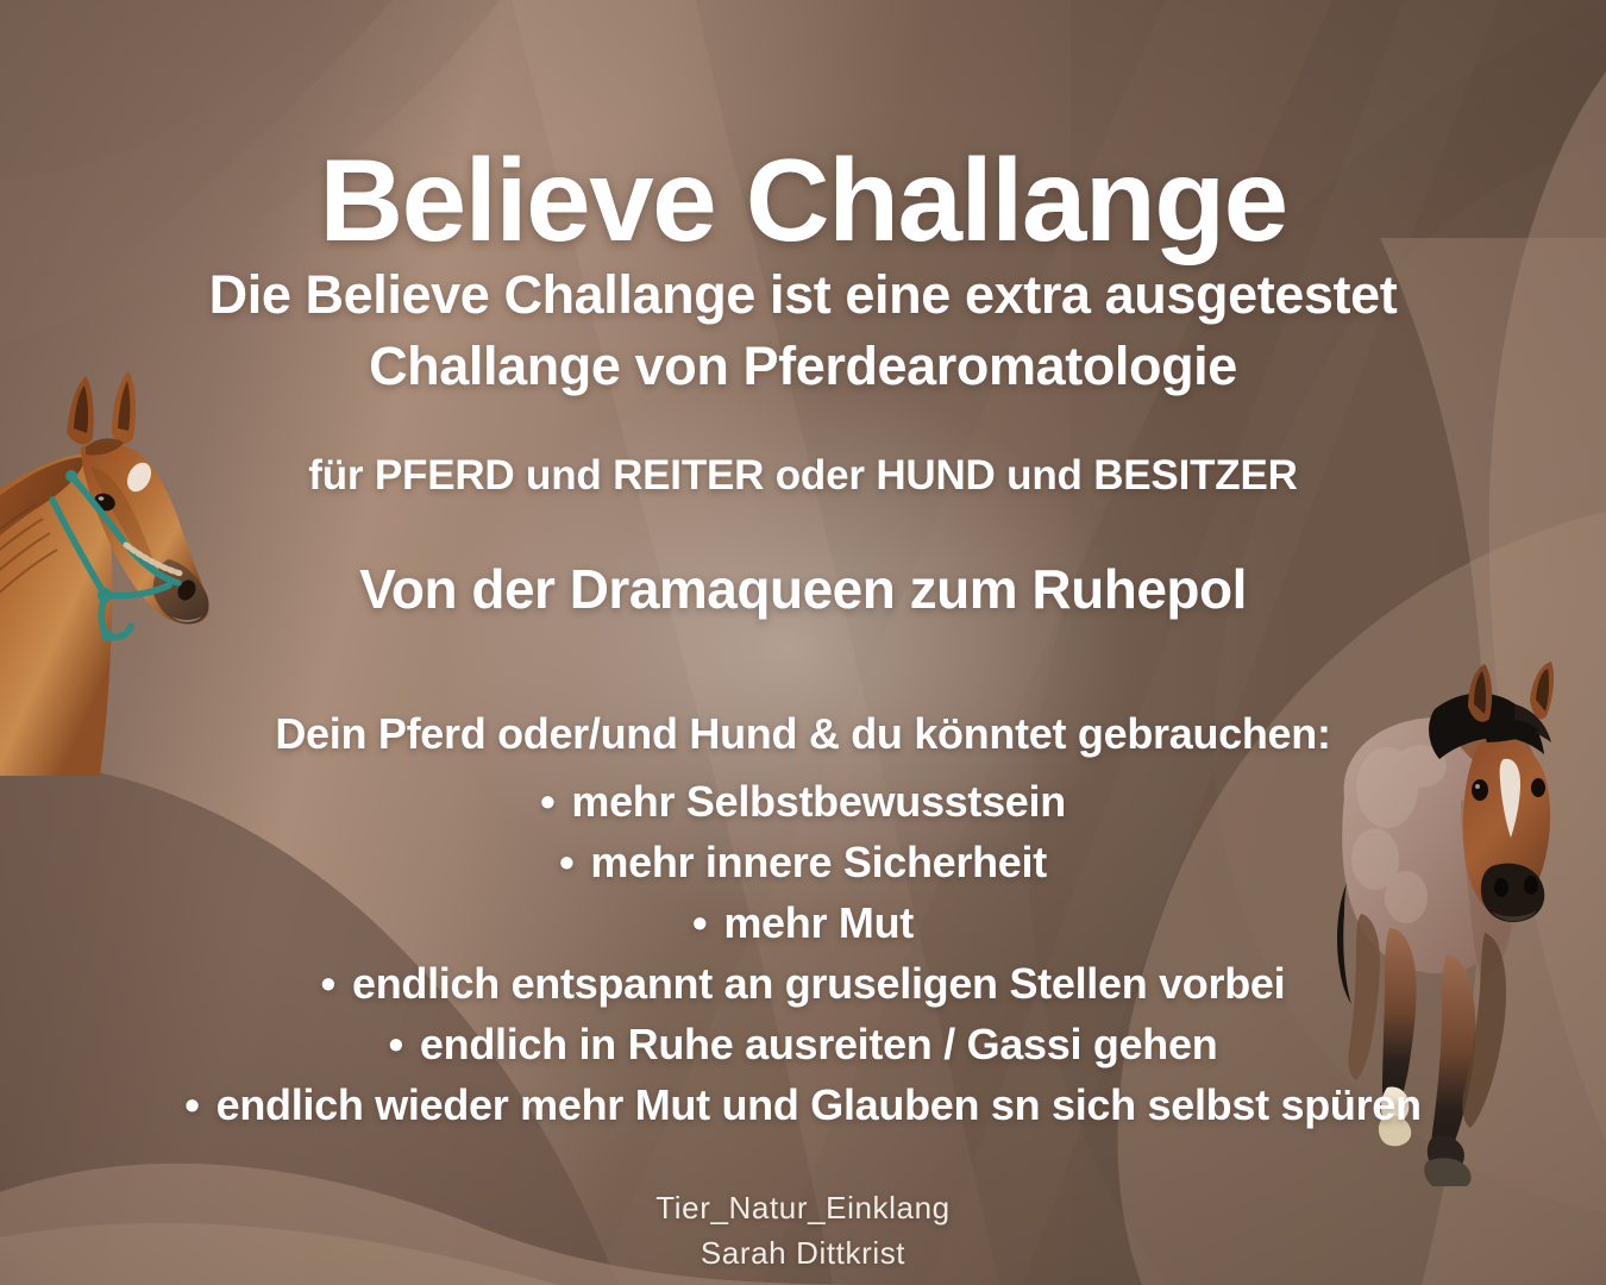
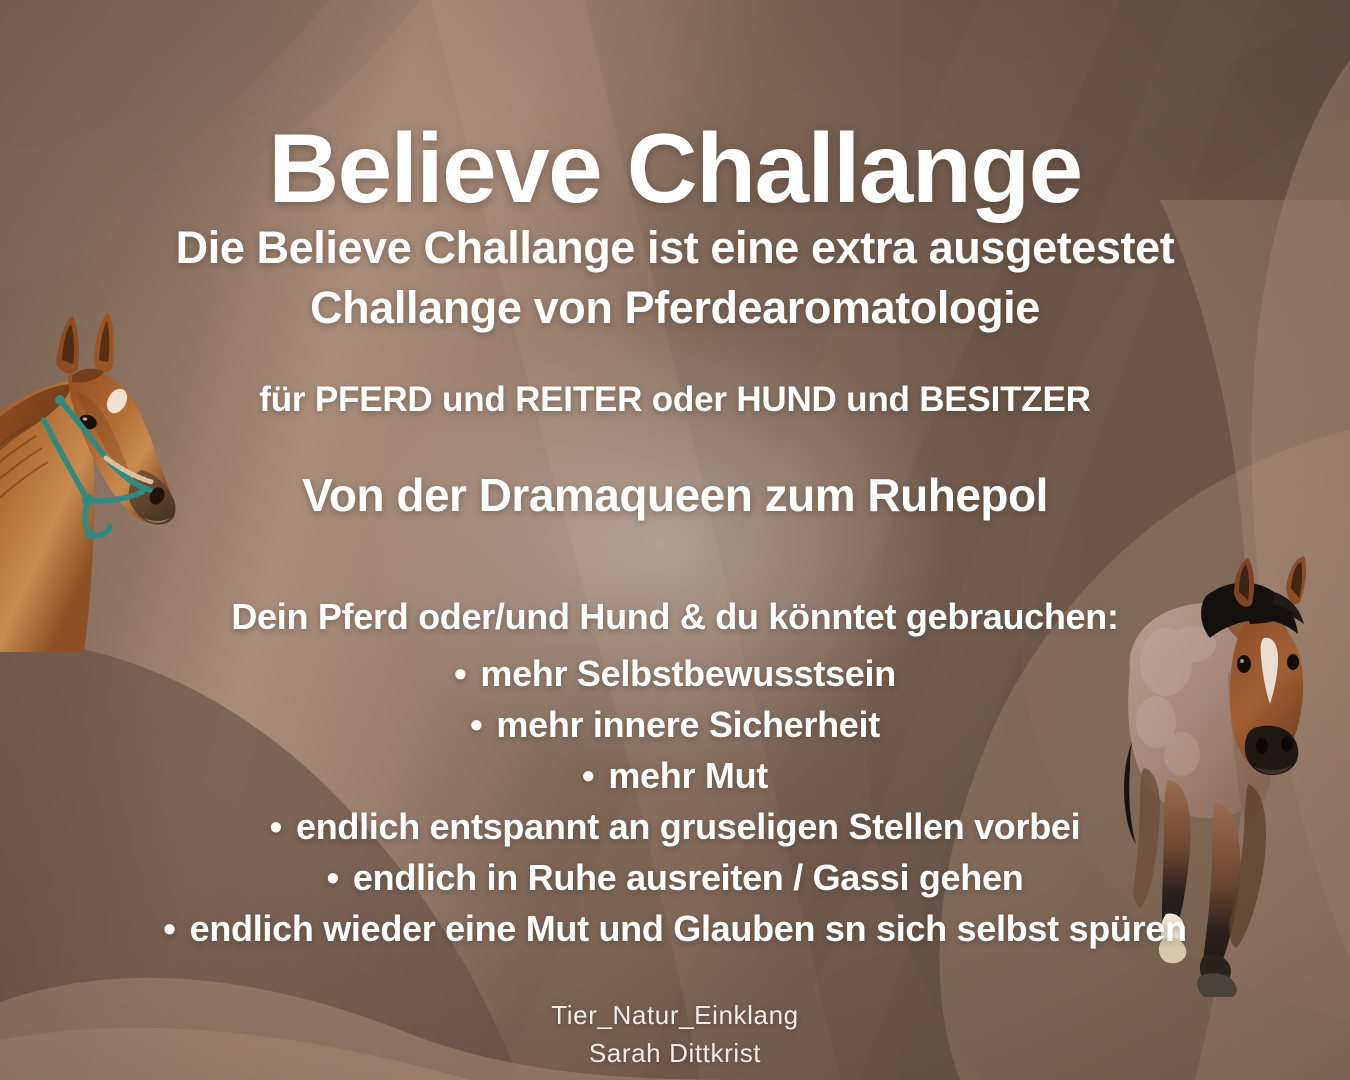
  Believe Challange
  Die Believe Challange ist eine extra ausgetestet
  Challange von Pferdearomatologie
  für PFERD und REITER oder HUND und BESITZER
  Von der Dramaqueen zum Ruhepol
  Dein Pferd oder/und Hund & du könntet gebrauchen:
  • mehr Selbstbewusstsein
  • mehr innere Sicherheit
  • mehr Mut
  • endlich entspannt an gruseligen Stellen vorbei
  • endlich in Ruhe ausreiten / Gassi gehen
- • endlich wieder mehr Mut und Glauben sn sich selbst spüren
+ • endlich wieder eine Mut und Glauben sn sich selbst spüren
  Tier_Natur_Einklang
  Sarah Dittkrist
